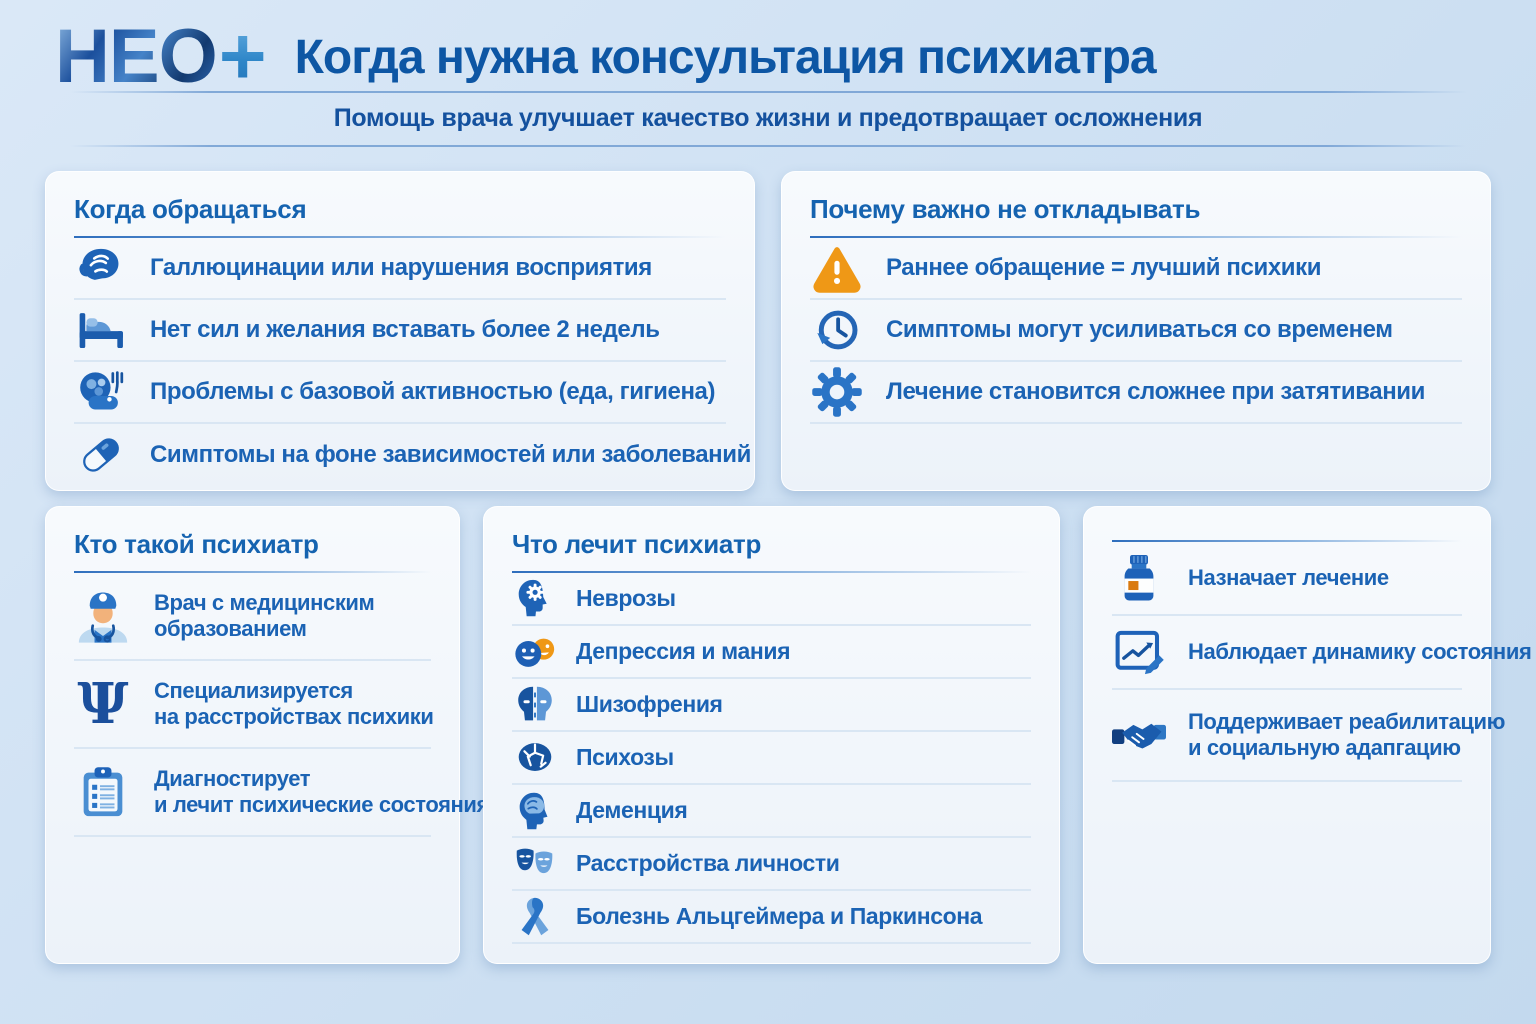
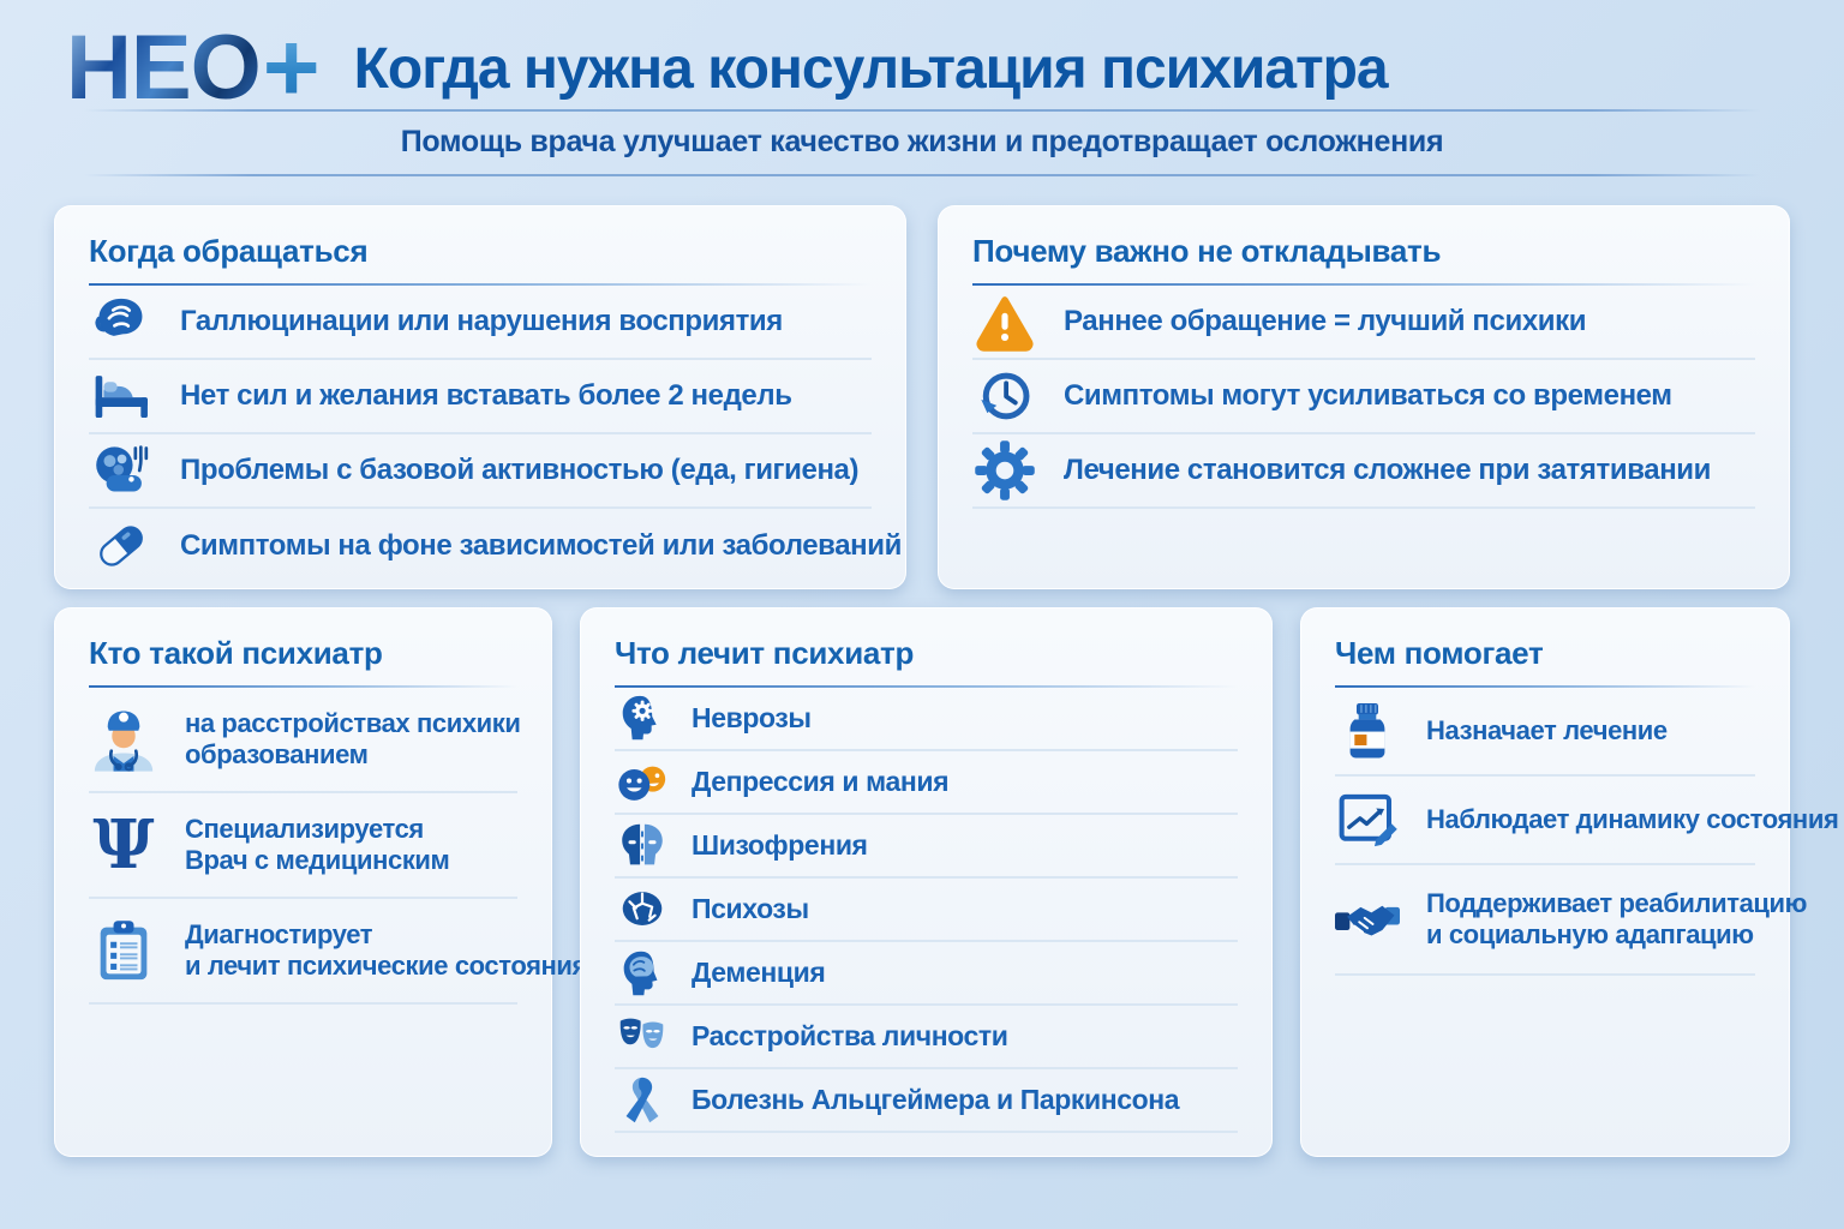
  НЕО
  +
  Когда нужна консультация психиатра
  Помощь врача улучшает качество жизни и предотвращает осложнения
  Когда обращаться
  Галлюцинации или нарушения восприятия
  Нет сил и желания вставать более 2 недель
  Проблемы с базовой активностью (еда, гигиена)
  Симптомы на фоне зависимостей или заболеваний
  Почему важно не откладывать
  Раннее обращение = лучший психики
  Симптомы могут усиливаться со временем
  Лечение становится сложнее при затятивании
  Кто такой психиатр
- Врач с медицинским
+ на расстройствах психики
  образованием
  Ψ
  Специализируется
- на расстройствах психики
+ Врач с медицинским
  Диагностирует
  и лечит психические состояни
  Что лечит психиатр
  Неврозы
  Депрессия и мания
  Шизофрения
  Психозы
  Деменция
  Расстройства личности
  Болезнь Альцгеймера и Паркинсона
+ Чем помогает
  Назначает лечение
  Наблюдает динамику состояния
  Поддерживает реабилитацию
  и социальную адапгацию
